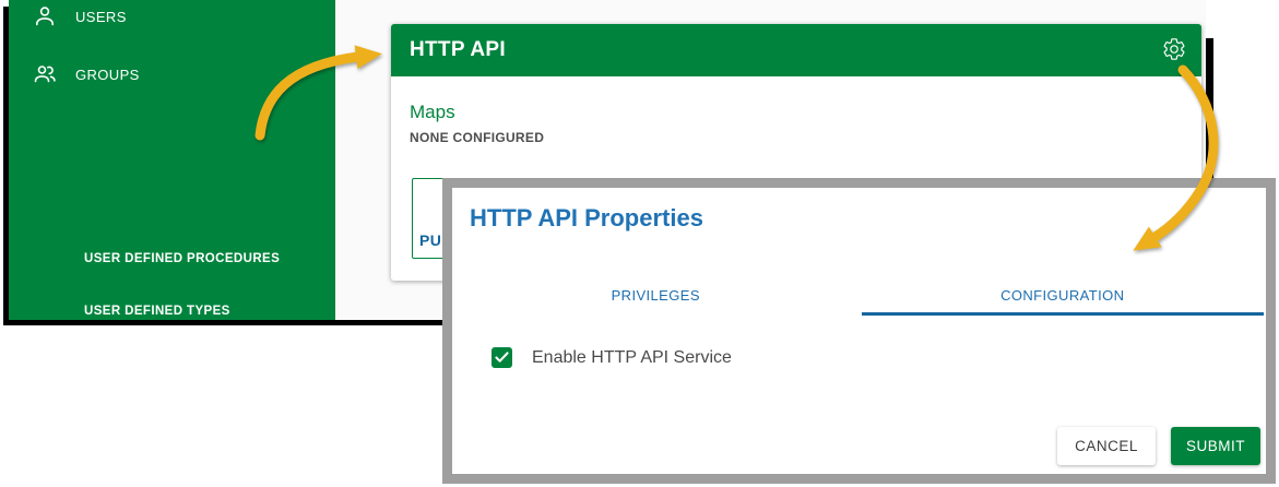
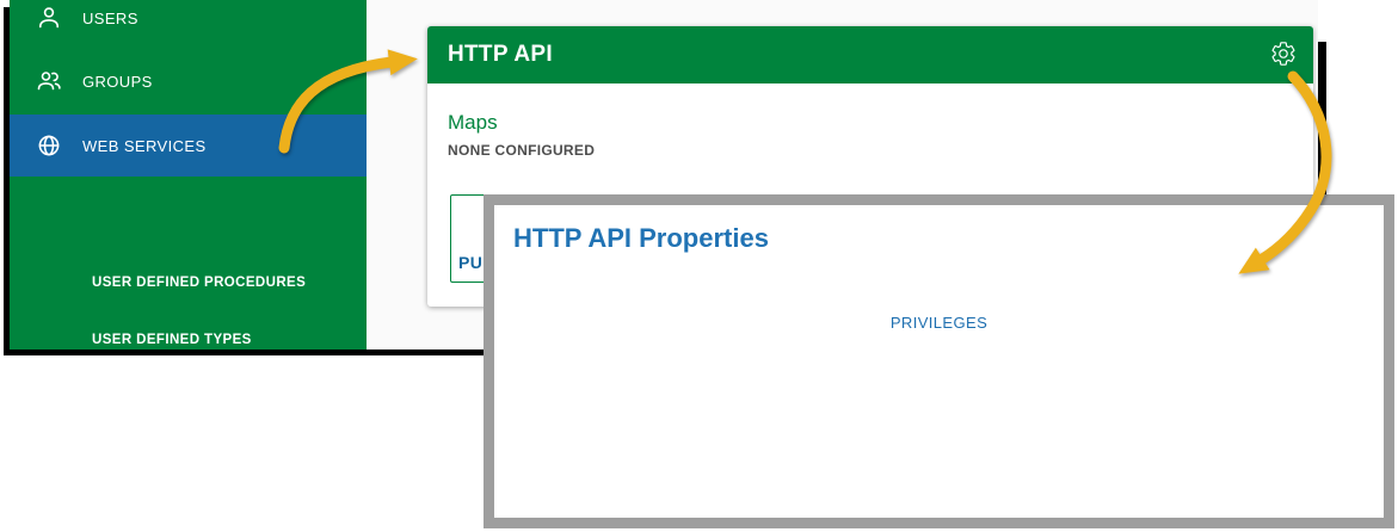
  USERS
  GROUPS
+ WEB SERVICES
  USER DEFINED PROCEDURES
  USER DEFINED TYPES
  HTTP API
  Maps
  NONE CONFIGURED
  PU
  HTTP API Properties
  PRIVILEGES
- CONFIGURATION
- Enable HTTP API Service
- CANCEL
- SUBMIT
